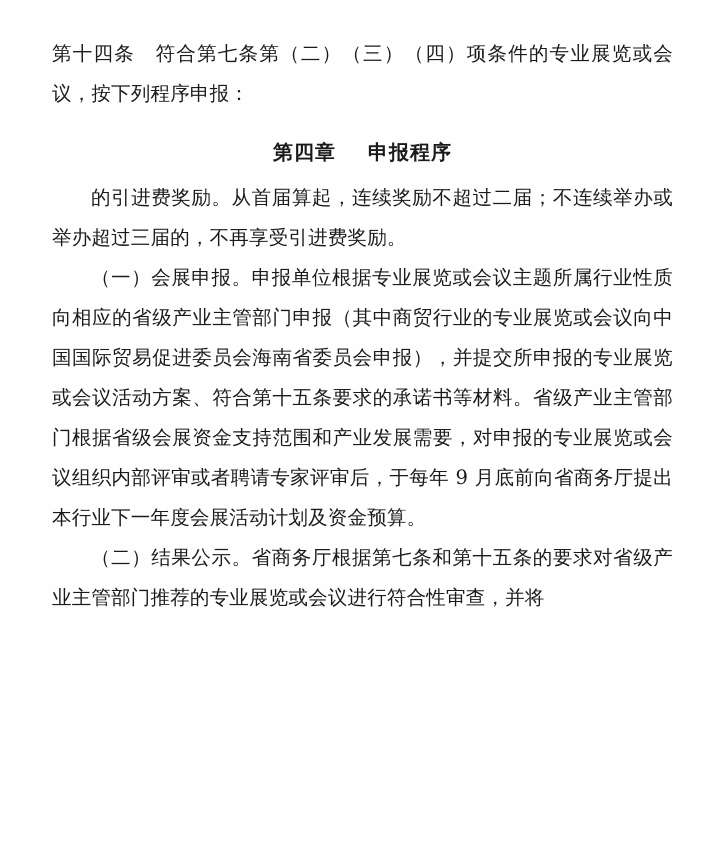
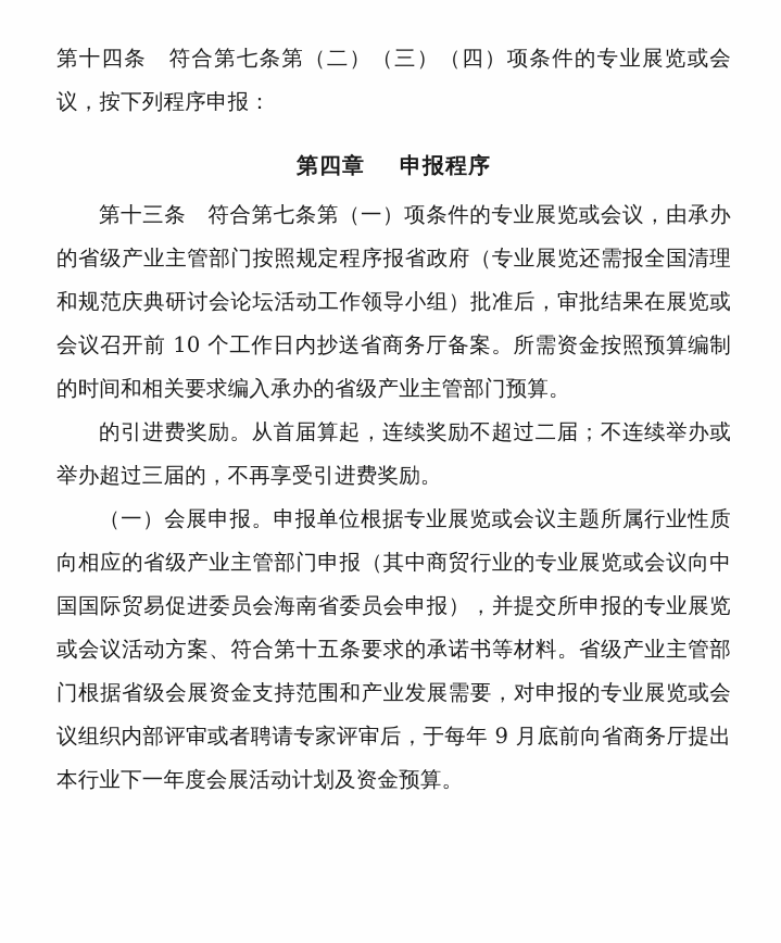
  第十四条 符合第七条第（二）（三）（四）项条件的专业展览或会议，按下列程序申报：
  第四章 申报程序
+ 第十三条 符合第七条第（一）项条件的专业展览或会议，由承办的省级产业主管部门按照规定程序报省政府（专业展览还需报全国清理和规范庆典研讨会论坛活动工作领导小组）批准后，审批结果在展览或会议召开前 10 个工作日内抄送省商务厅备案。所需资金按照预算编制的时间和相关要求编入承办的省级产业主管部门预算。
  的引进费奖励。从首届算起，连续奖励不超过二届；不连续举办或举办超过三届的，不再享受引进费奖励。
  （一）会展申报。申报单位根据专业展览或会议主题所属行业性质向相应的省级产业主管部门申报（其中商贸行业的专业展览或会议向中国国际贸易促进委员会海南省委员会申报），并提交所申报的专业展览或会议活动方案、符合第十五条要求的承诺书等材料。省级产业主管部门根据省级会展资金支持范围和产业发展需要，对申报的专业展览或会议组织内部评审或者聘请专家评审后，于每年 9 月底前向省商务厅提出本行业下一年度会展活动计划及资金预算。
- （二）结果公示。省商务厅根据第七条和第十五条的要求对省级产业主管部门推荐的专业展览或会议进行符合性审查，并将
